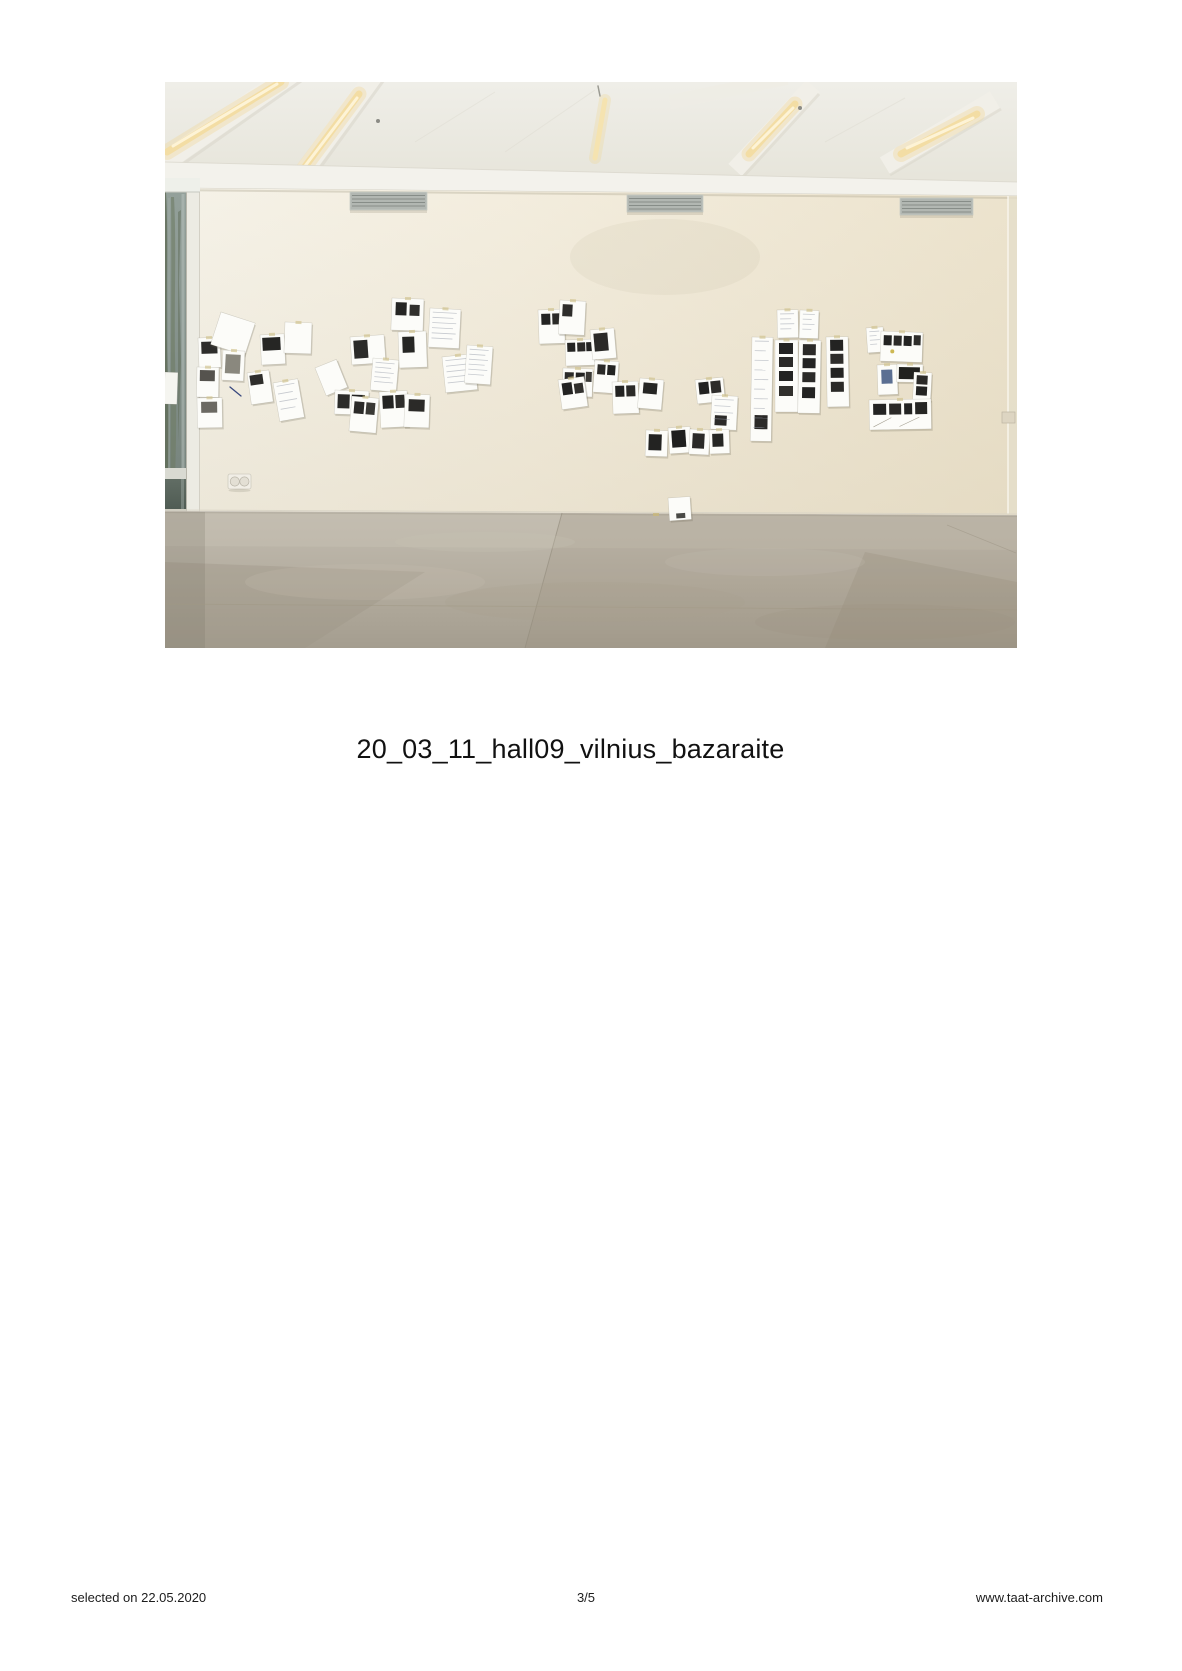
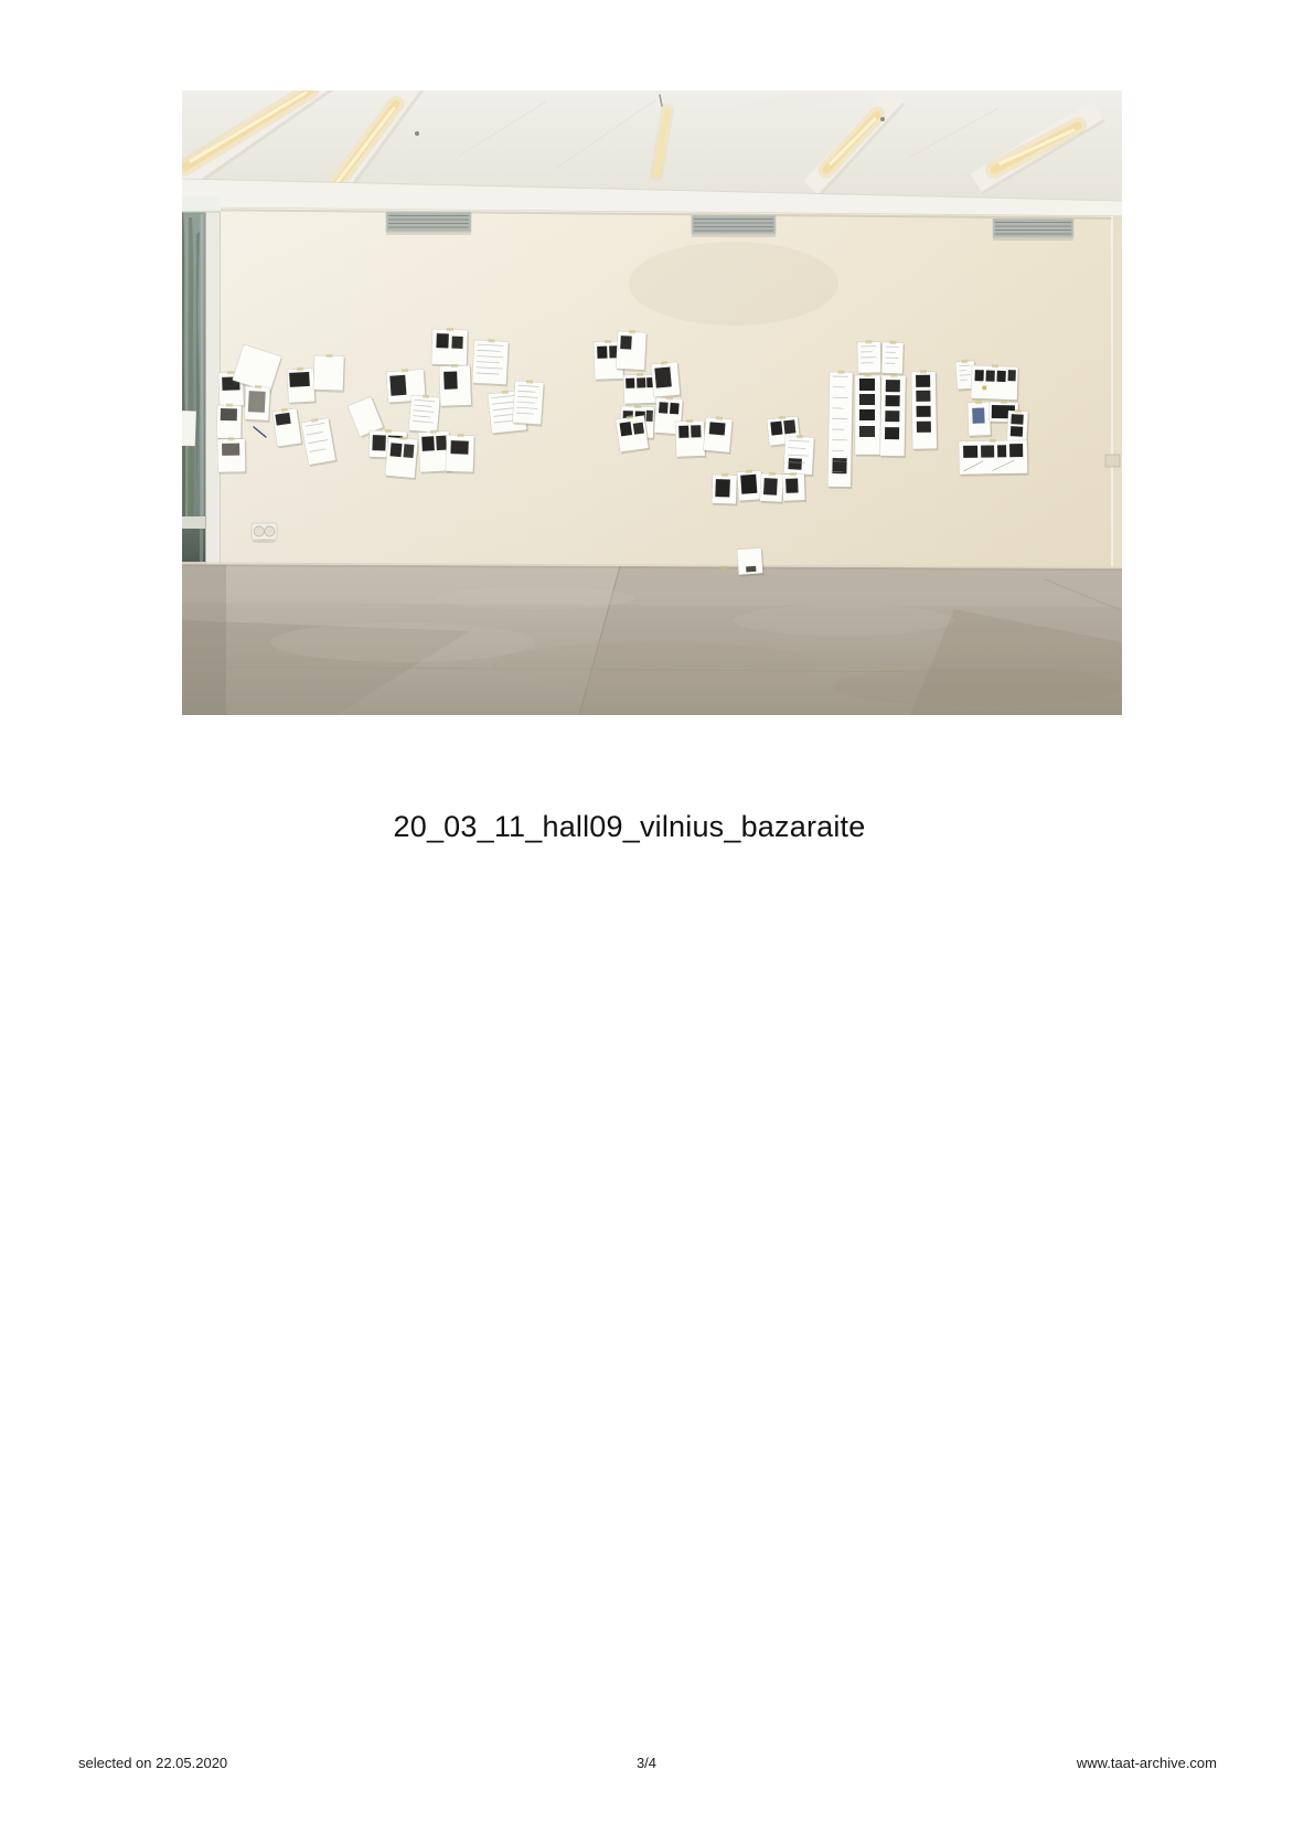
  20_03_11_hall09_vilnius_bazaraite
  selected on 22.05.2020
- 3/5
+ 3/4
  www.taat-archive.com
